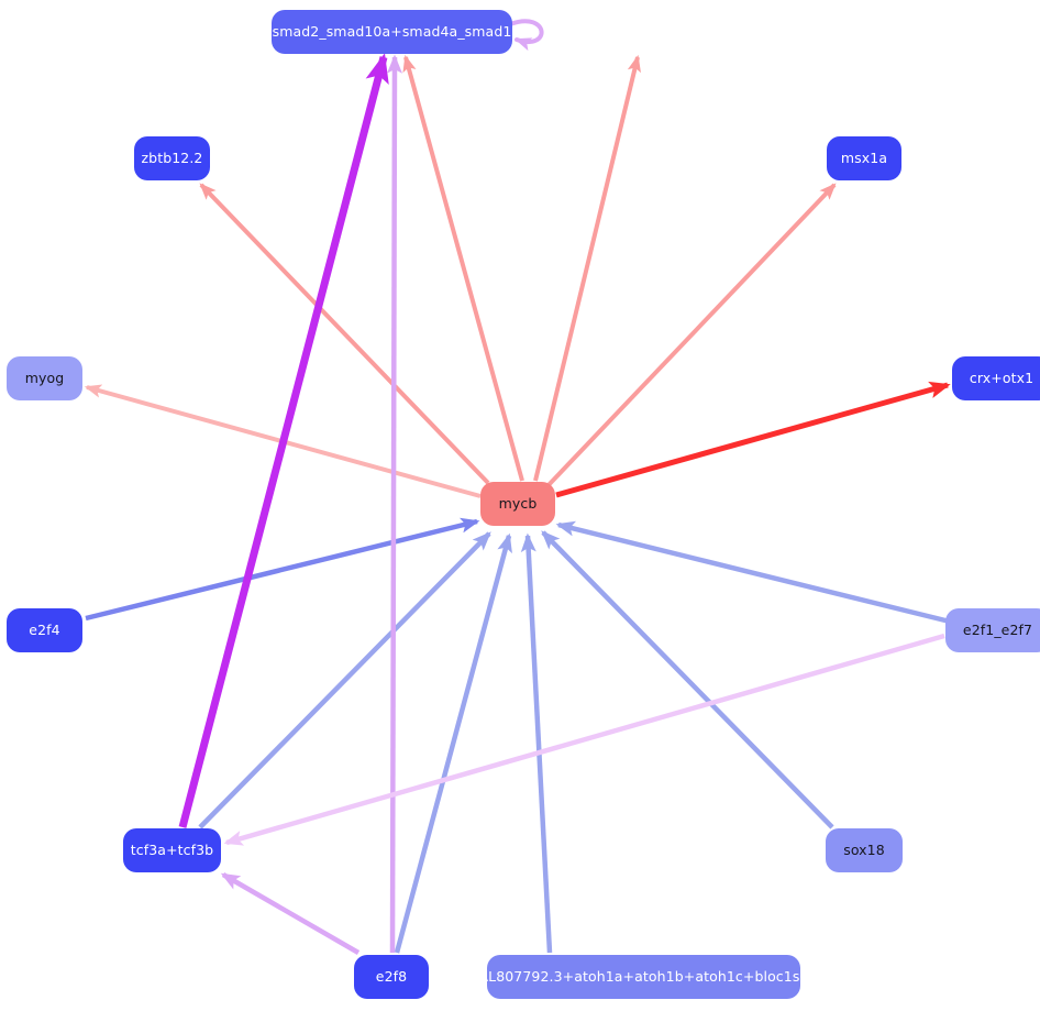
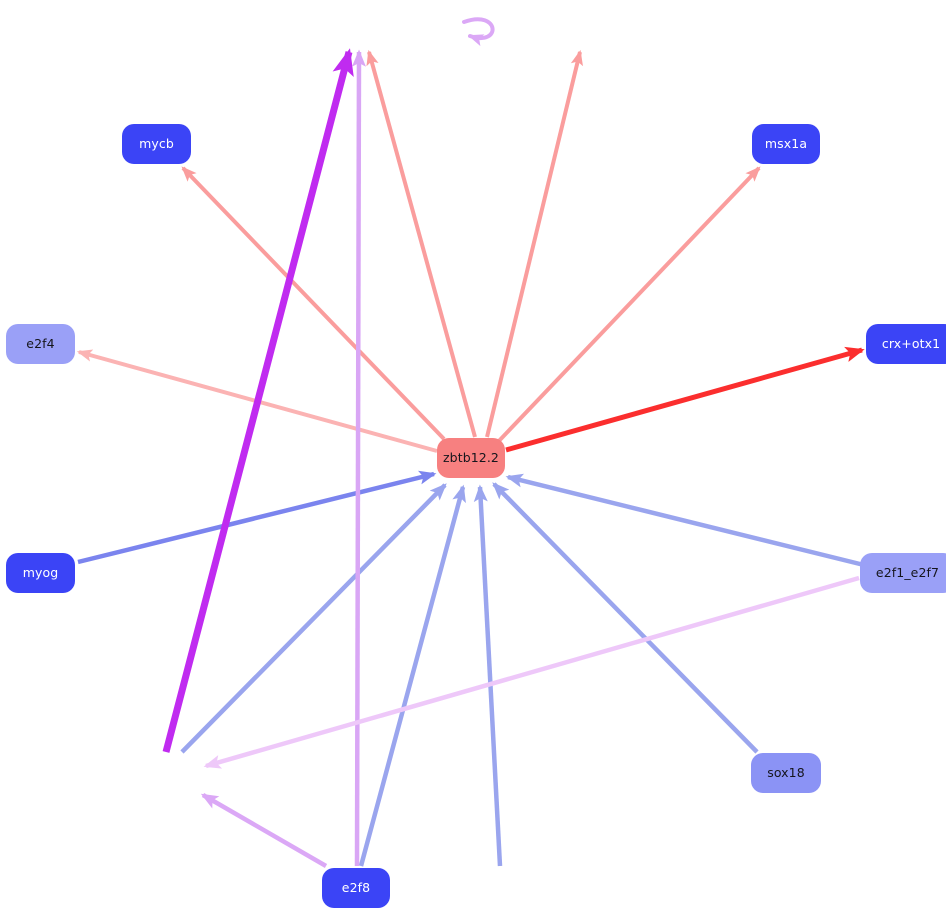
- smad2_smad10a+smad4a_smad1
- zbtb12.2
+ mycb
  msx1a
- myog
+ e2f4
  crx+otx1
- mycb
+ zbtb12.2
- e2f4
+ myog
  e2f1_e2f7
- tcf3a+tcf3b
  sox18
  e2f8
- AL807792.3+atoh1a+atoh1b+atoh1c+bloc1s2
